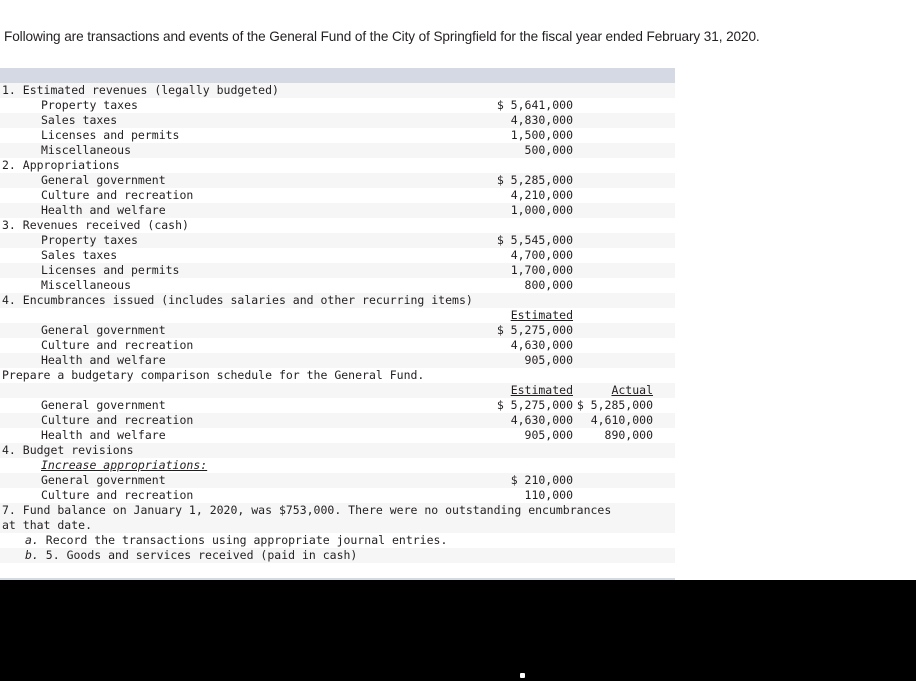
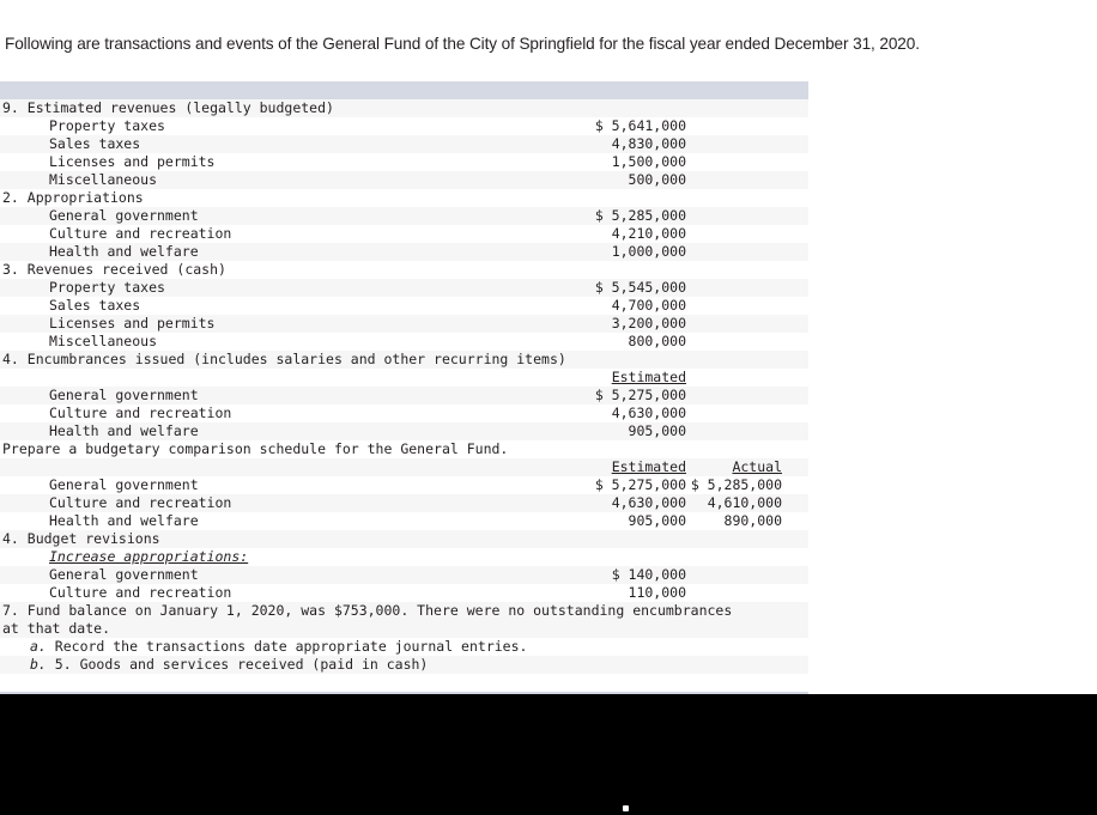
- Following are transactions and events of the General Fund of the City of Springfield for the fiscal year ended February 31, 2020.
+ Following are transactions and events of the General Fund of the City of Springfield for the fiscal year ended December 31, 2020.
- 1. Estimated revenues (legally budgeted)
+ 9. Estimated revenues (legally budgeted)
  Property taxes
  $ 5,641,000
  Sales taxes
  4,830,000
  Licenses and permits
  1,500,000
  Miscellaneous
  500,000
  2. Appropriations
  General government
  $ 5,285,000
  Culture and recreation
  4,210,000
  Health and welfare
  1,000,000
  3. Revenues received (cash)
  Property taxes
  $ 5,545,000
  Sales taxes
  4,700,000
  Licenses and permits
- 1,700,000
+ 3,200,000
  Miscellaneous
  800,000
  4. Encumbrances issued (includes salaries and other recurring items)
  Estimated
  General government
  $ 5,275,000
  Culture and recreation
  4,630,000
  Health and welfare
  905,000
  Prepare a budgetary comparison schedule for the General Fund.
  Estimated
  Actual
  General government
  $ 5,275,000
  $ 5,285,000
  Culture and recreation
  4,630,000
  4,610,000
  Health and welfare
  905,000
  890,000
  4. Budget revisions
  Increase appropriations:
  General government
- $ 210,000
+ $ 140,000
  Culture and recreation
  110,000
  7. Fund balance on January 1, 2020, was $753,000. There were no outstanding encumbrances
  at that date.
- a. Record the transactions using appropriate journal entries.
+ a. Record the transactions date appropriate journal entries.
  b. 5. Goods and services received (paid in cash)
